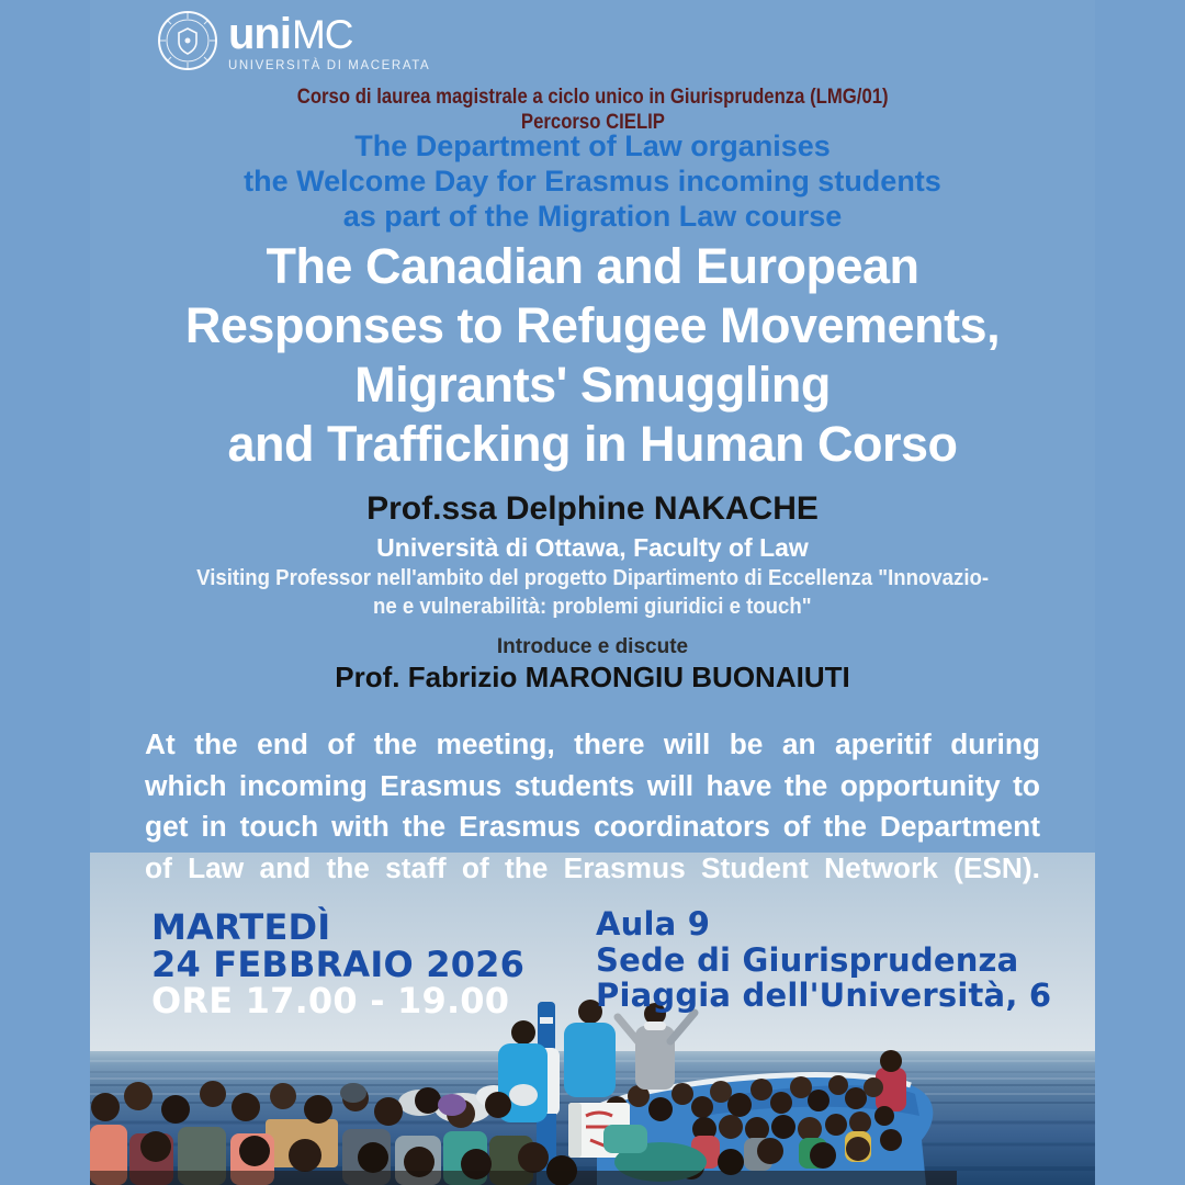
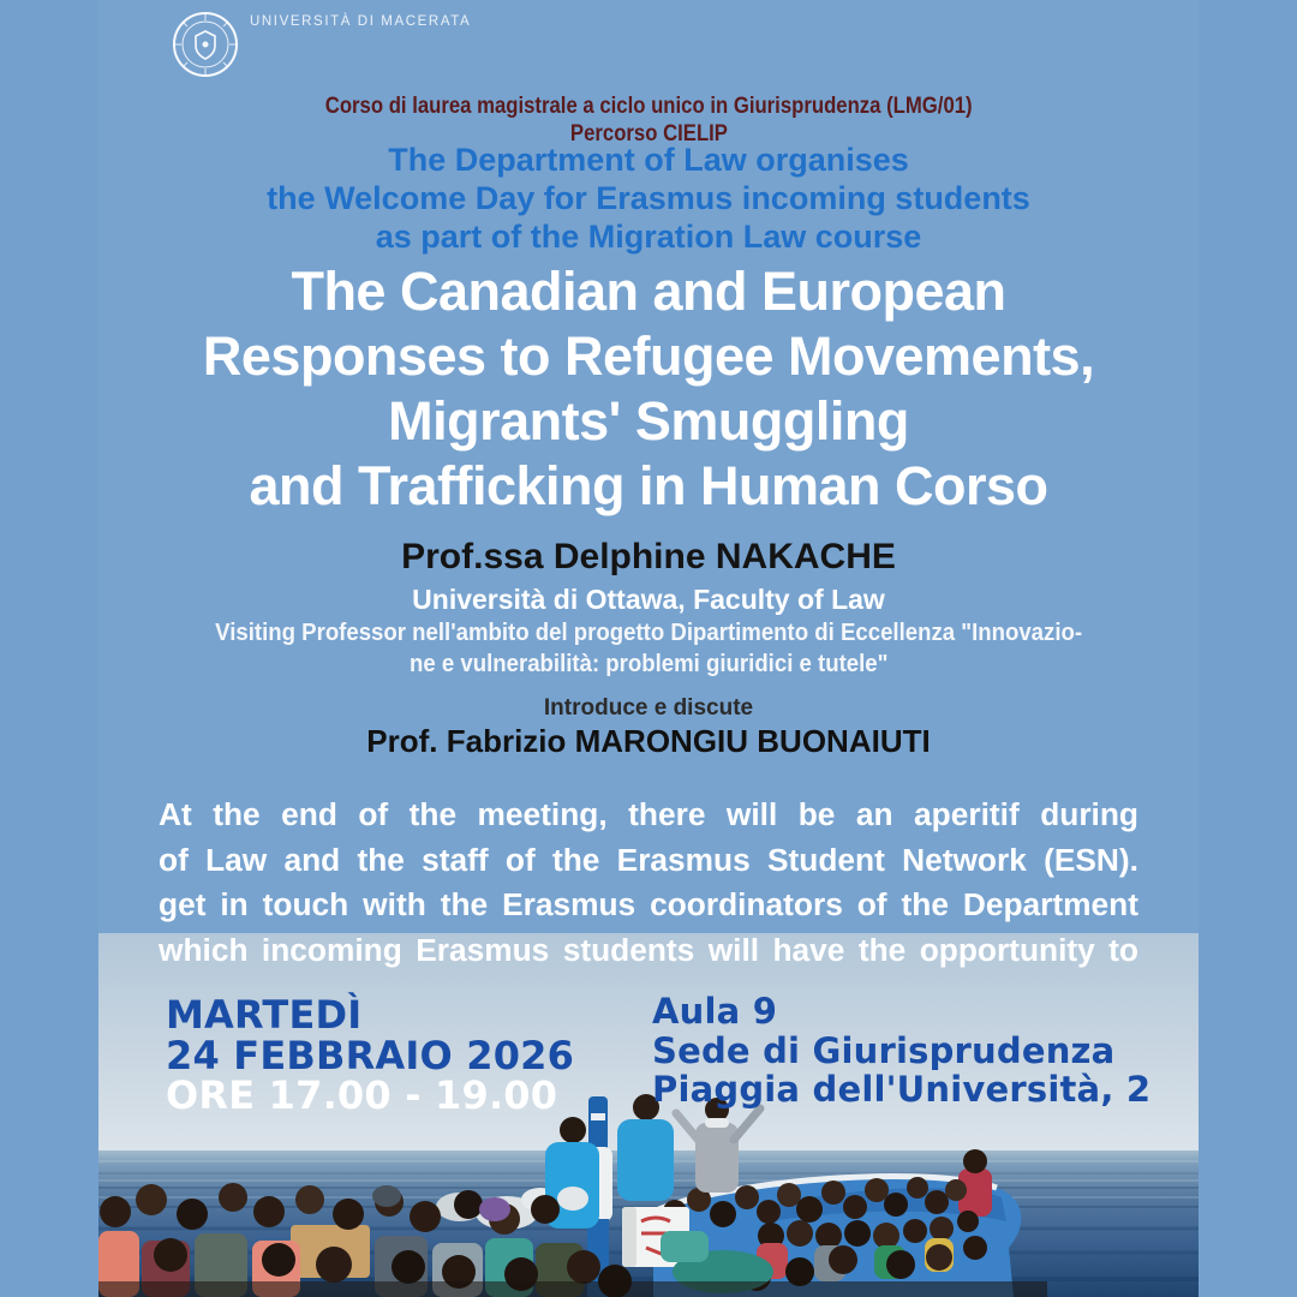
- uni
- MC
  UNIVERSITÀ DI MACERATA
  Corso di laurea magistrale a ciclo unico in Giurisprudenza (LMG/01)
  Percorso CIELIP
  The Department of Law organises
  the Welcome Day for Erasmus incoming students
  as part of the Migration Law course
  The Canadian and European
  Responses to Refugee Movements,
  Migrants' Smuggling
  and Trafficking in Human Corso
  Prof.ssa Delphine NAKACHE
  Università di Ottawa, Faculty of Law
  Visiting Professor nell'ambito del progetto Dipartimento di Eccellenza "Innovazio-
- ne e vulnerabilità: problemi giuridici e touch"
+ ne e vulnerabilità: problemi giuridici e tutele"
  Introduce e discute
  Prof. Fabrizio MARONGIU BUONAIUTI
  At the end of the meeting, there will be an aperitif during
- which incoming Erasmus students will have the opportunity to
+ of Law and the staff of the Erasmus Student Network (ESN).
  get in touch with the Erasmus coordinators of the Department
- of Law and the staff of the Erasmus Student Network (ESN).
+ which incoming Erasmus students will have the opportunity to
  MARTEDÌ
  24 FEBBRAIO 2026
  ORE 17.00 - 19.00
  Aula 9
  Sede di Giurisprudenza
- Piaggia dell'Università, 6
+ Piaggia dell'Università, 2
